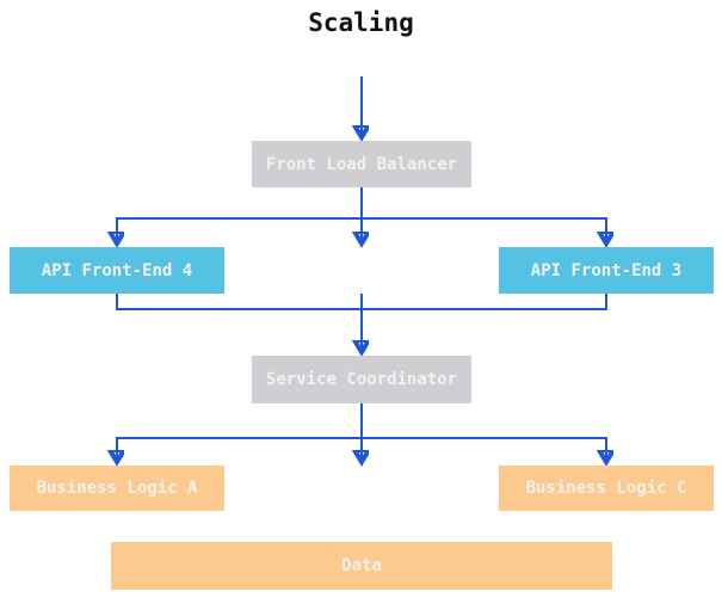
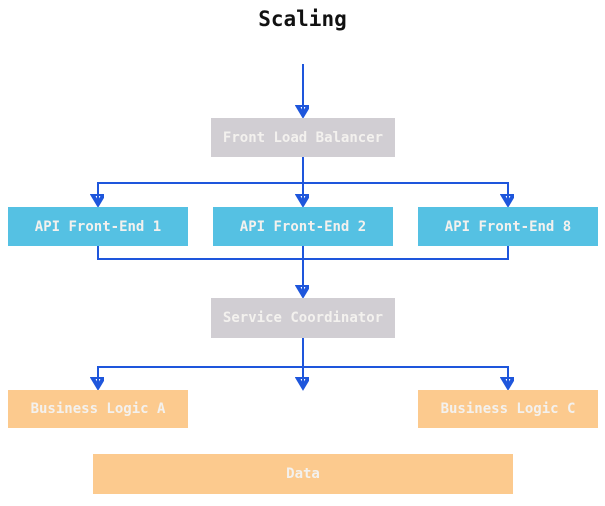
  Scaling
  Front Load Balancer
- API Front-End 4
+ API Front-End 1
+ API Front-End 2
- API Front-End 3
+ API Front-End 8
  Service Coordinator
  Business Logic A
  Business Logic C
  Data
